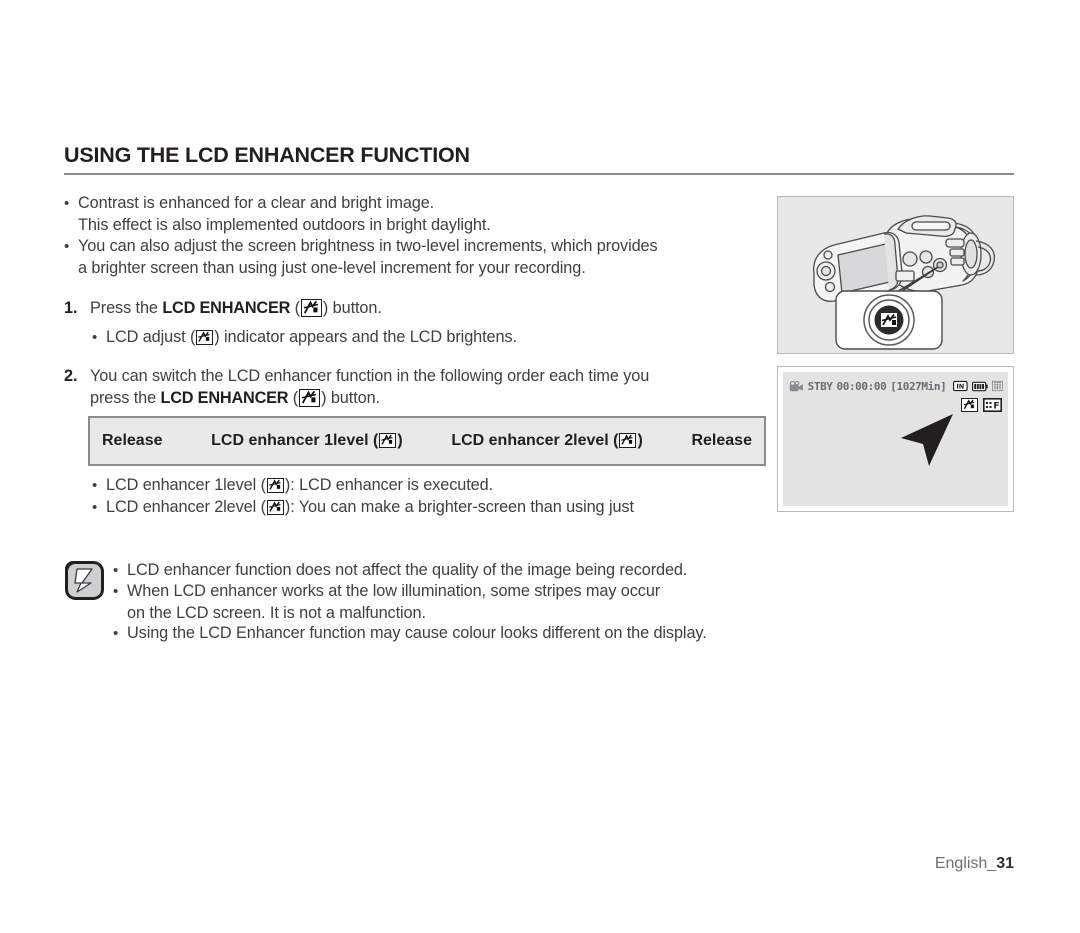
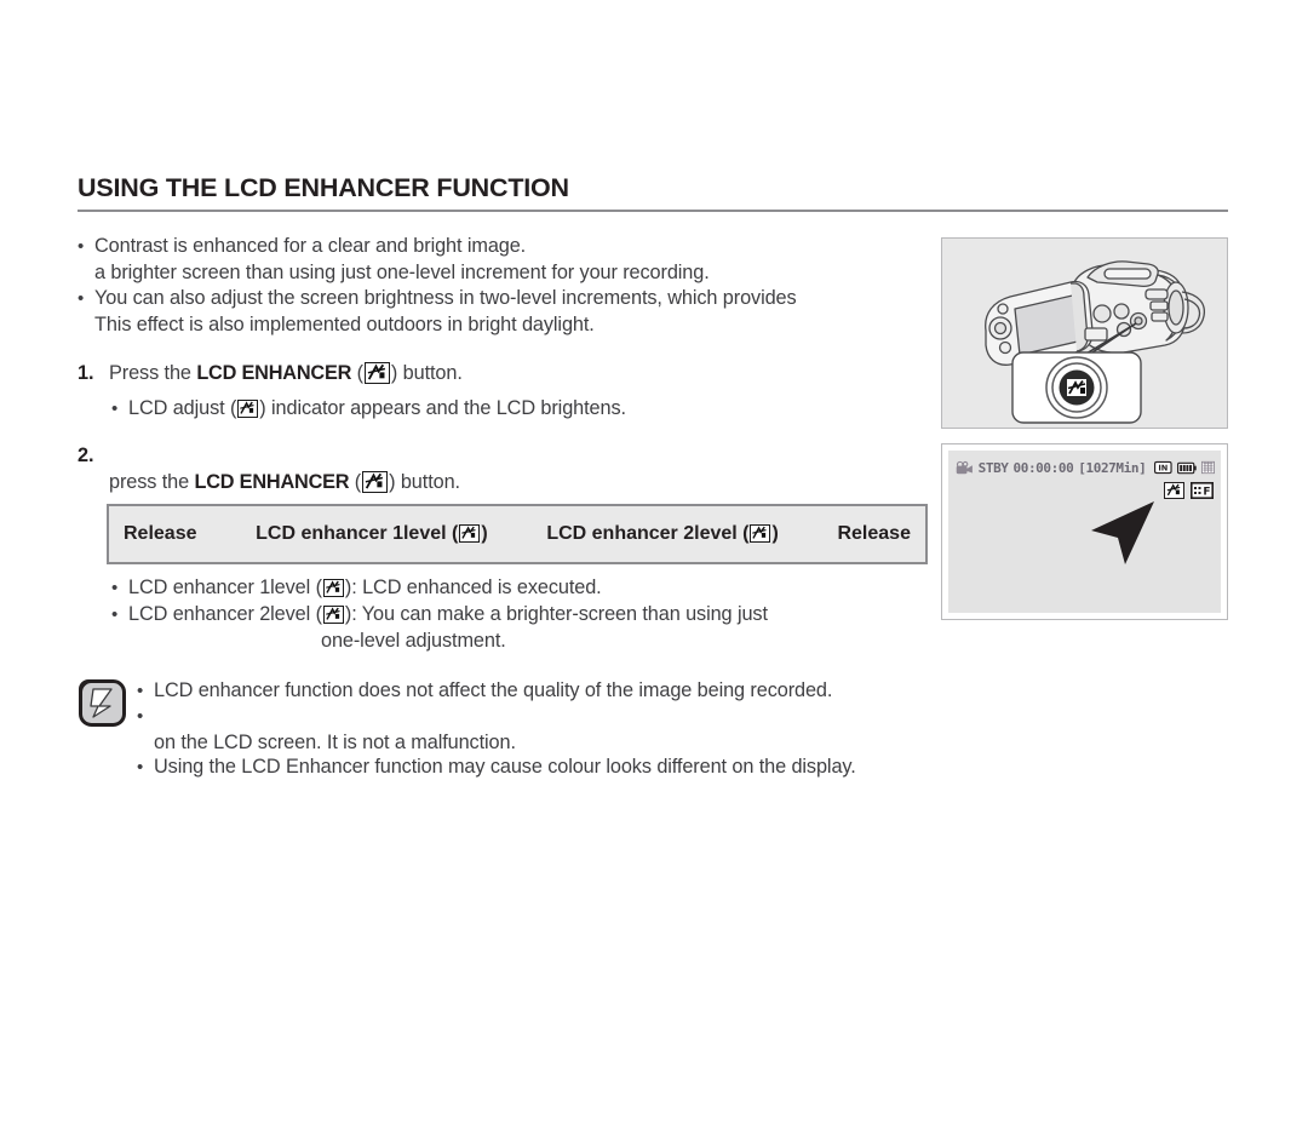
  USING THE LCD ENHANCER FUNCTION
  •
  Contrast is enhanced for a clear and bright image.
- This effect is also implemented outdoors in bright daylight.
+ a brighter screen than using just one-level increment for your recording.
  •
  You can also adjust the screen brightness in two-level increments, which provides
- a brighter screen than using just one-level increment for your recording.
+ This effect is also implemented outdoors in bright daylight.
  1.
  Press the LCD ENHANCER ( ) button.
  •
  LCD adjust ( ) indicator appears and the LCD brightens.
  2.
- You can switch the LCD enhancer function in the following order each time you
  press the LCD ENHANCER ( ) button.
  Release
  LCD enhancer 1level ( )
  LCD enhancer 2level ( )
  Release
  •
- LCD enhancer 1level ( ): LCD enhancer is executed.
+ LCD enhancer 1level ( ): LCD enhanced is executed.
  •
  LCD enhancer 2level ( ): You can make a brighter-screen than using just
+ one-level adjustment.
  •
  LCD enhancer function does not affect the quality of the image being recorded.
  •
- When LCD enhancer works at the low illumination, some stripes may occur
  on the LCD screen. It is not a malfunction.
  •
  Using the LCD Enhancer function may cause colour looks different on the display.
  STBY
  00:00:00
  [1027Min]
  IN
  F
- English_31
